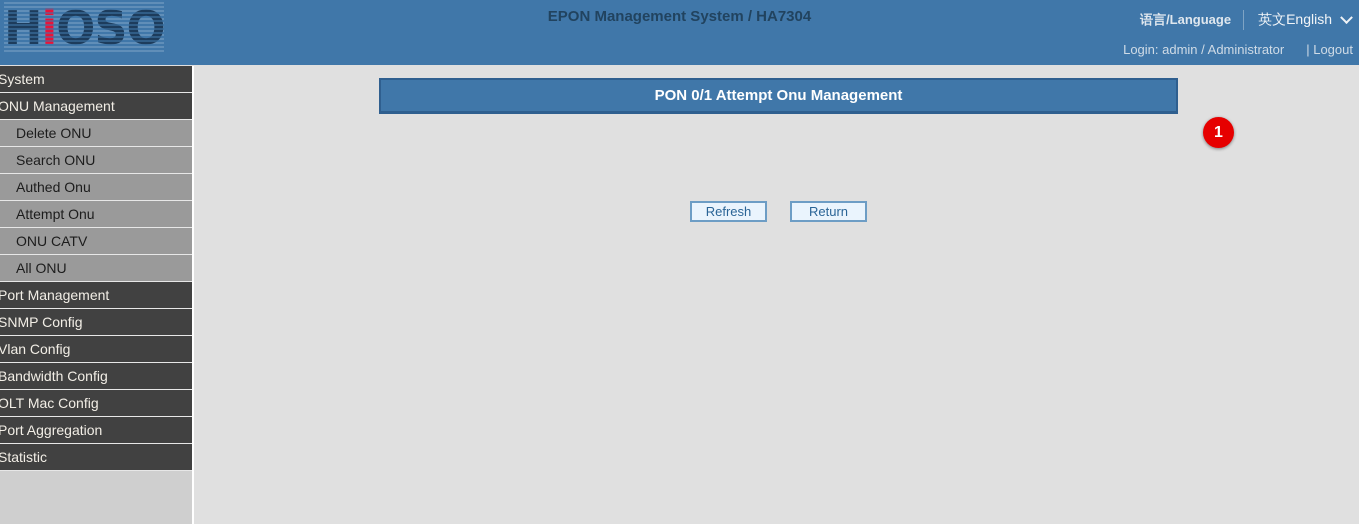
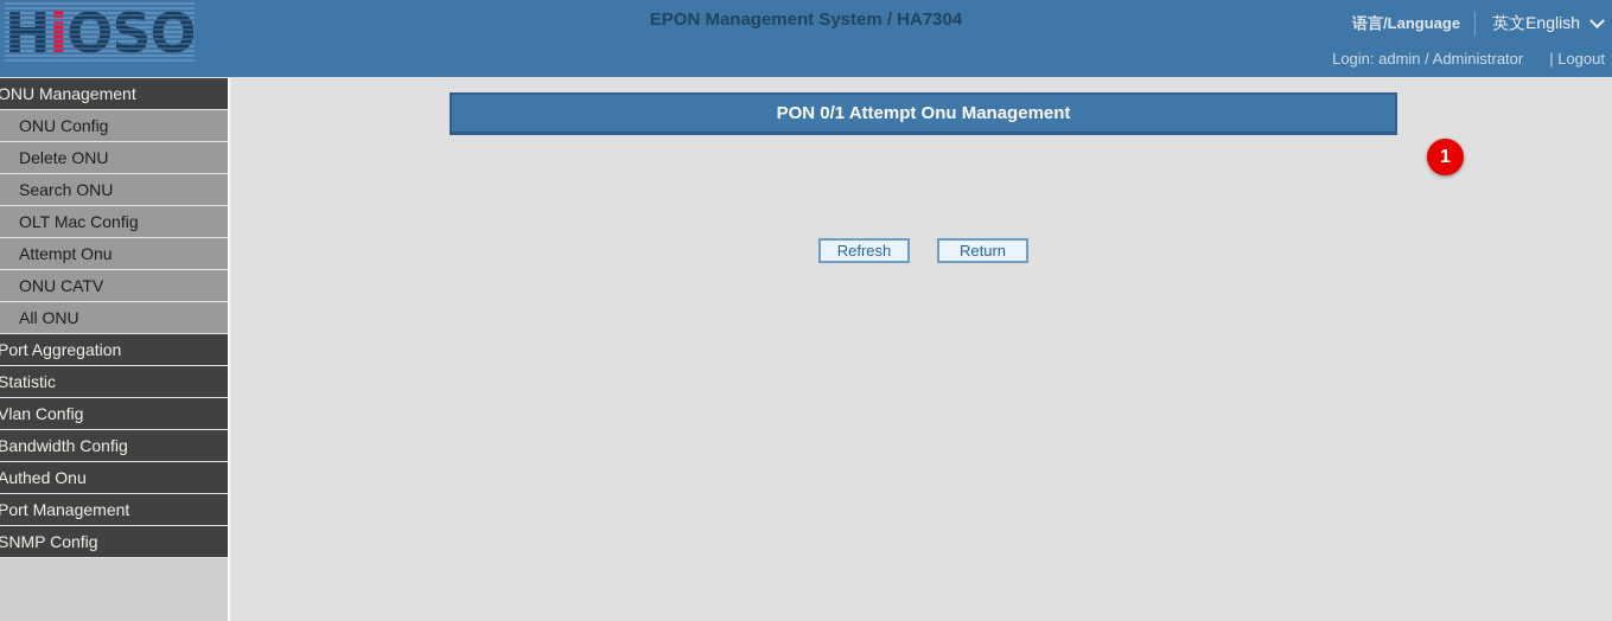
  EPON Management System / HA7304
  语言/Language
  英文English
  Login: admin / Administrator
  | Logout
- System
  ONU Management
+ ONU Config
  Delete ONU
  Search ONU
- Authed Onu
+ OLT Mac Config
  Attempt Onu
  ONU CATV
  All ONU
- Port Management
+ Port Aggregation
- SNMP Config
+ Statistic
  Vlan Config
  Bandwidth Config
- OLT Mac Config
+ Authed Onu
- Port Aggregation
+ Port Management
- Statistic
+ SNMP Config
  PON 0/1 Attempt Onu Management
  1
  Refresh
  Return
